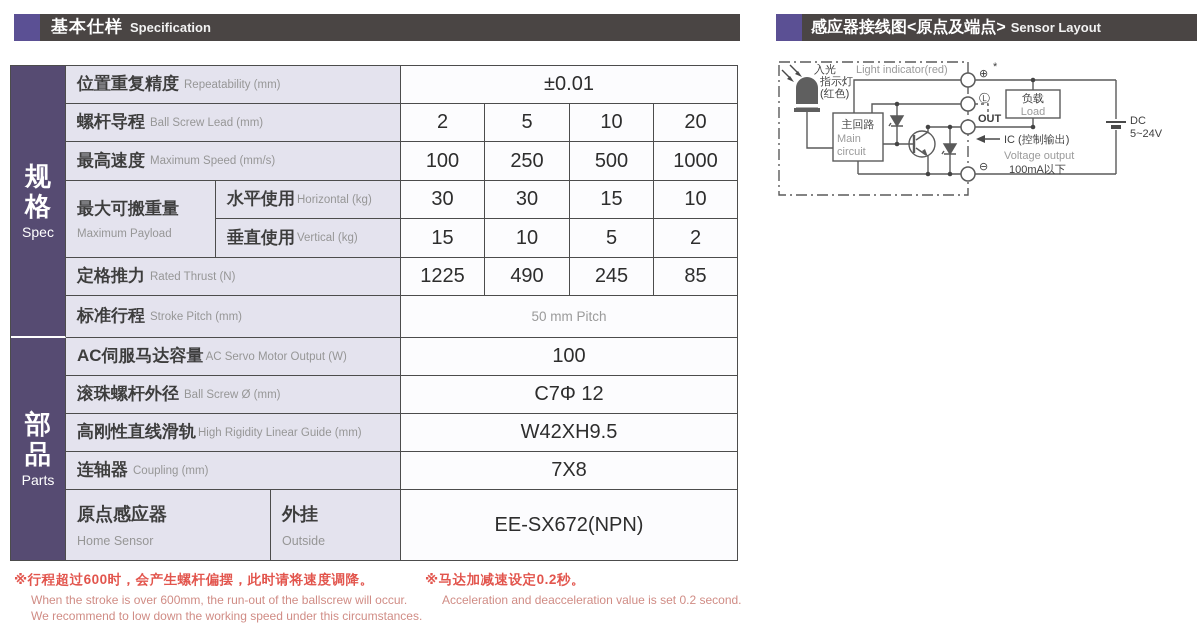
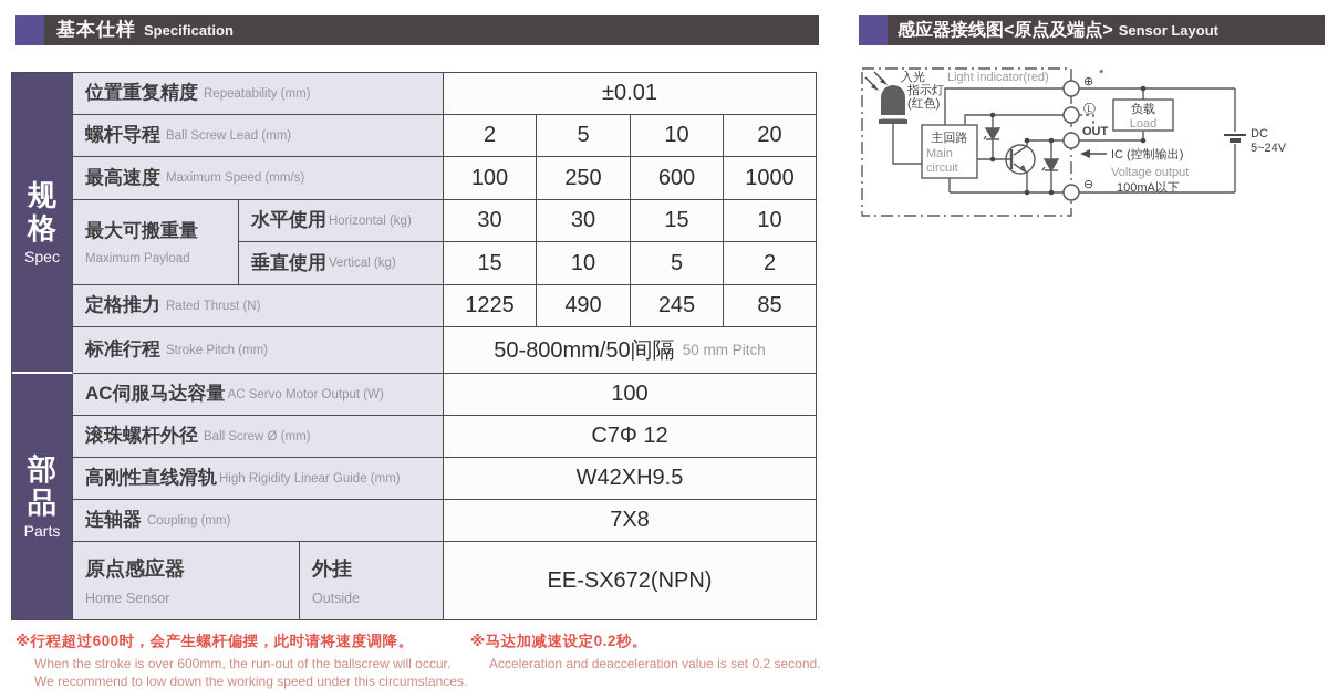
  基本仕样
  Specification
  感应器接线图<原点及端点>
  Sensor Layout
  规格
  Spec
  部品
  Parts
  位置重复精度
  Repeatability (mm)
  ±0.01
  螺杆导程
  Ball Screw Lead (mm)
  2
  5
  10
  20
  最高速度
  Maximum Speed (mm/s)
  100
  250
- 500
+ 600
  1000
  最大可搬重量
  Maximum Payload
  水平使用
  Horizontal (kg)
  30
  30
  15
  10
  垂直使用
  Vertical (kg)
  15
  10
  5
  2
  定格推力
  Rated Thrust (N)
  1225
  490
  245
  85
  标准行程
  Stroke Pitch (mm)
+ 50-800mm/50间隔
  50 mm Pitch
  AC伺服马达容量
  AC Servo Motor Output (W)
  100
  滚珠螺杆外径
  Ball Screw Ø (mm)
  C7Φ 12
  高刚性直线滑轨
  High Rigidity Linear Guide (mm)
  W42XH9.5
  连轴器
  Coupling (mm)
  7X8
  原点感应器
  Home Sensor
  外挂
  Outside
  EE-SX672(NPN)
  ※行程超过600时，会产生螺杆偏摆，此时请将速度调降。
  When the stroke is over 600mm, the run-out of the ballscrew will occur.
  We recommend to low down the working speed under this circumstances.
  ※马达加减速设定0.2秒。
  Acceleration and deacceleration value is set 0.2 second.
  主回路
  Main
  circuit
  负载
  Load
  DC
  5~24V
  ⊕
  *
  Ⓛ
  OUT
  ⊖
  IC (控制输出)
  Voltage output
  100mA以下
  Light indicator(red)
  入光
  指示灯
  (红色)
